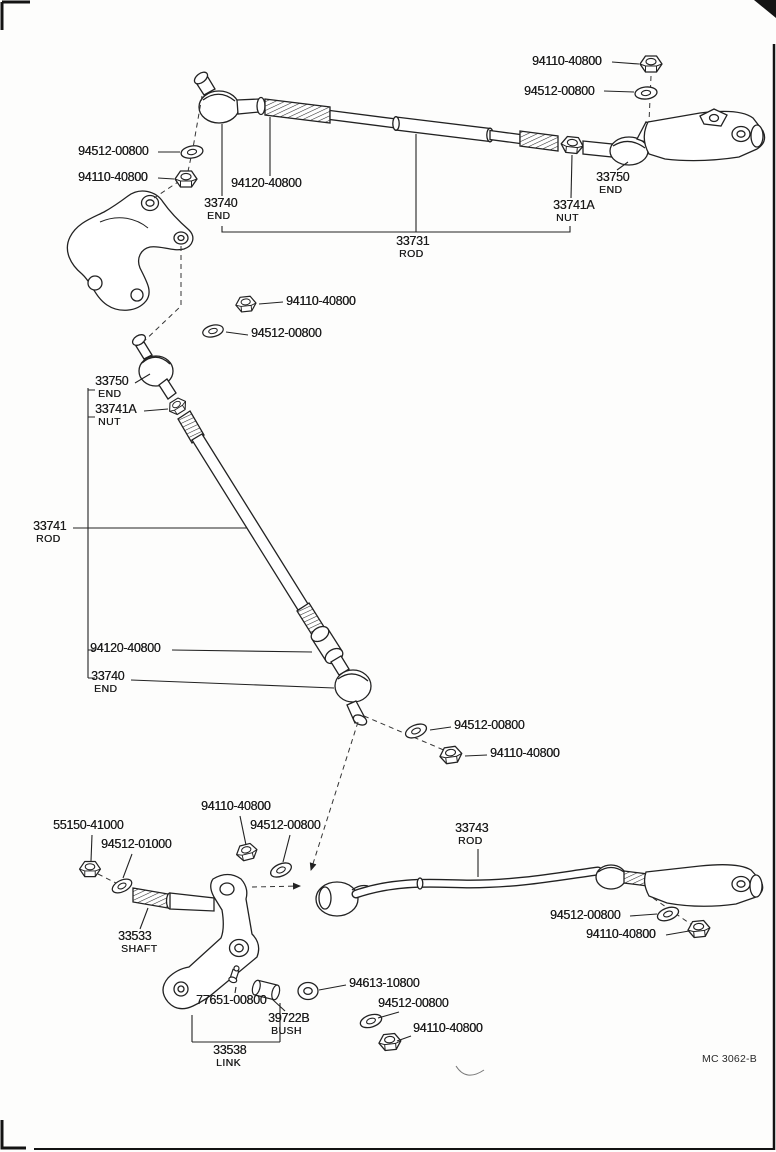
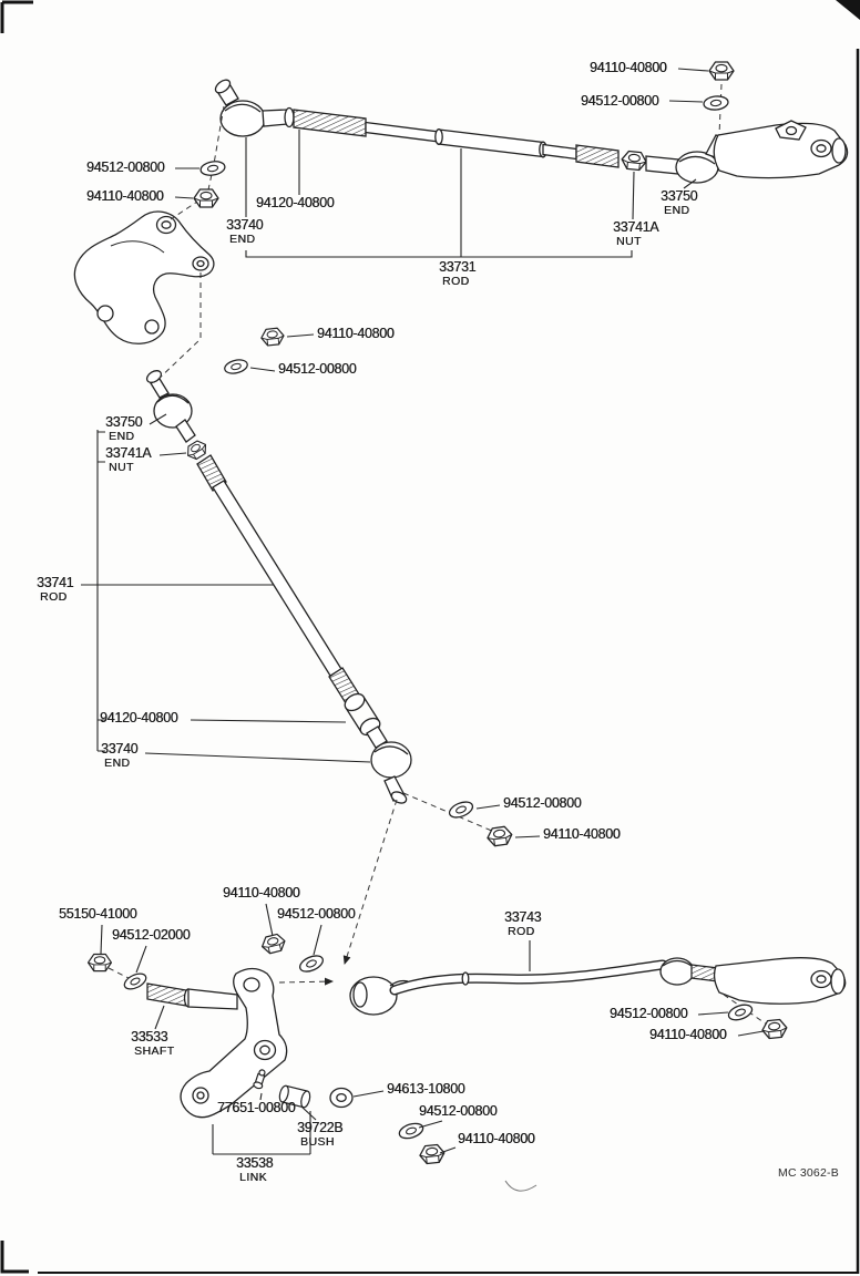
  94110-40800
  94512-00800
  94512-00800
  94110-40800
  94120-40800
  33740
  END
  33750
  END
  33741A
  NUT
  33731
  ROD
  94110-40800
  94512-00800
  33750
  END
  33741A
  NUT
  33741
  ROD
  94120-40800
  33740
  END
  94512-00800
  94110-40800
  94110-40800
  94512-00800
  33743
  ROD
  55150-41000
- 94512-01000
+ 94512-02000
  33533
  SHAFT
  94512-00800
  94110-40800
  94613-10800
  77651-00800
  94512-00800
  39722B
  BUSH
  94110-40800
  33538
  LINK
  MC 3062-B
